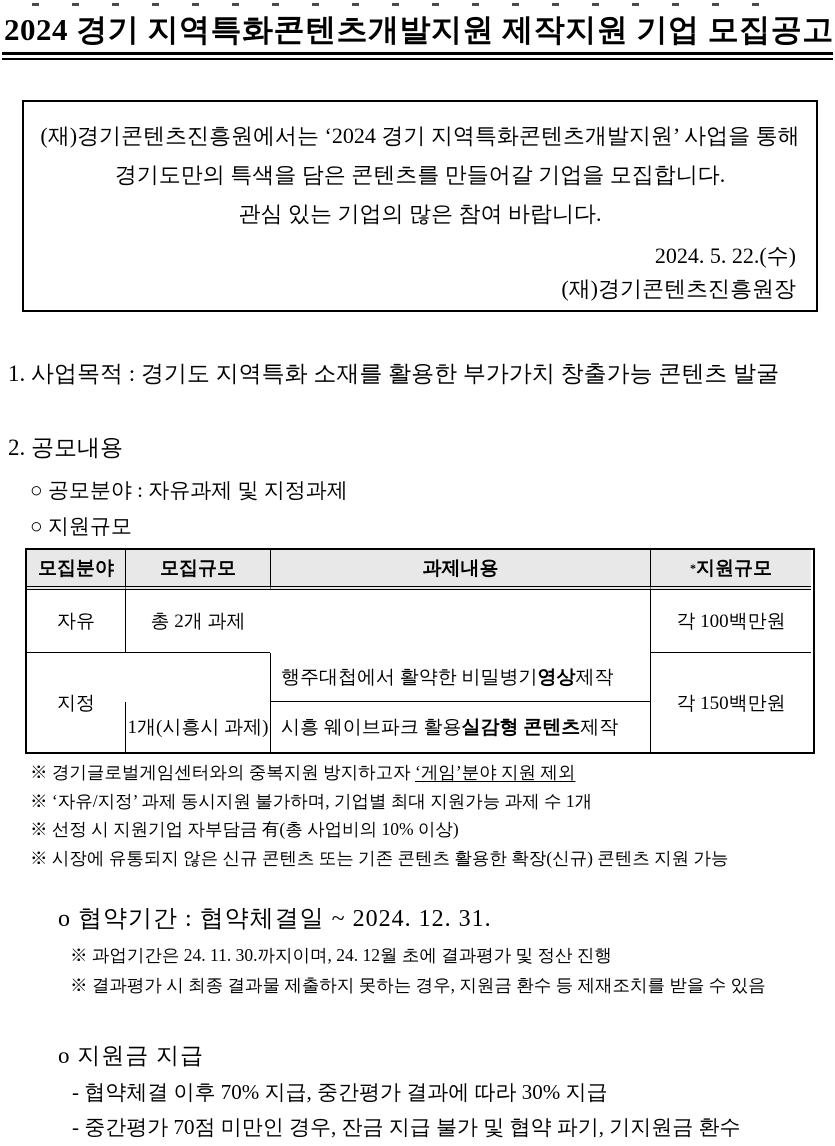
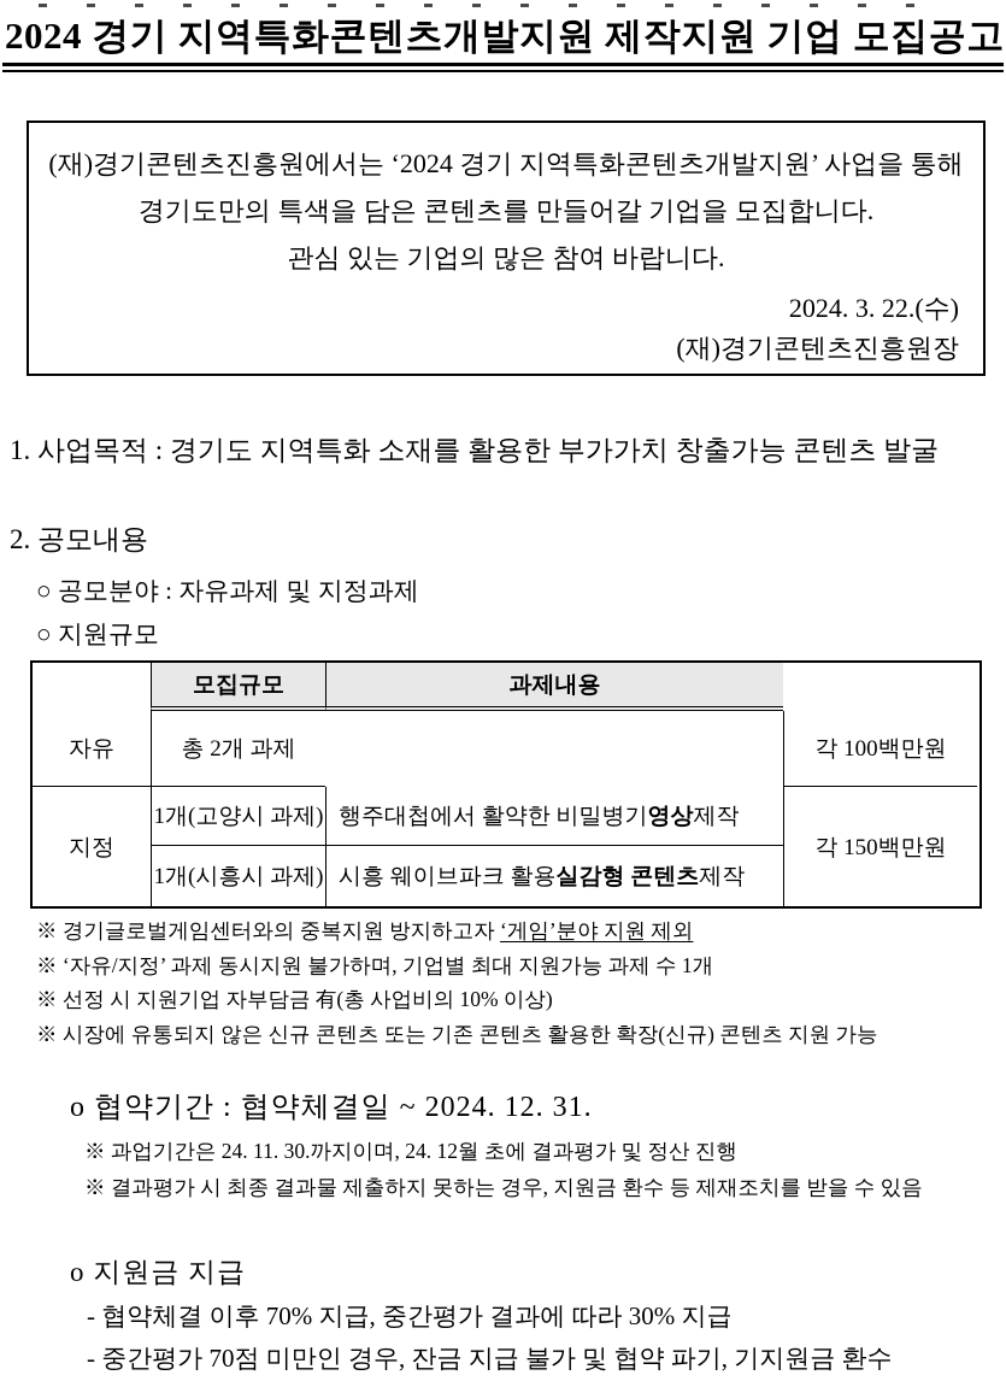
  2024 경기 지역특화콘텐츠개발지원 제작지원 기업 모집공고
  (재)경기콘텐츠진흥원에서는 ‘2024 경기 지역특화콘텐츠개발지원’ 사업을 통해
  경기도만의 특색을 담은 콘텐츠를 만들어갈 기업을 모집합니다.
  관심 있는 기업의 많은 참여 바랍니다.
- 2024. 5. 22.(수)
+ 2024. 3. 22.(수)
  (재)경기콘텐츠진흥원장
  1. 사업목적 : 경기도 지역특화 소재를 활용한 부가가치 창출가능 콘텐츠 발굴
  2. 공모내용
  ○ 공모분야 : 자유과제 및 지정과제
  ○ 지원규모
- 모집분야
  모집규모
  과제내용
- *
- 지원규모
  자유
  총 2개 과제
  각 100백만원
  지정
+ 1개(고양시 과제)
  행주대첩에서 활약한 비밀병기
  영상
  제작
  각 150백만원
  1개(시흥시 과제)
  시흥 웨이브파크 활용
  실감형 콘텐츠
  제작
  ※ 경기글로벌게임센터와의 중복지원 방지하고자 ‘게임’분야 지원 제외
  ※ ‘자유/지정’ 과제 동시지원 불가하며, 기업별 최대 지원가능 과제 수 1개
  ※ 선정 시 지원기업 자부담금 有(총 사업비의 10% 이상)
  ※ 시장에 유통되지 않은 신규 콘텐츠 또는 기존 콘텐츠 활용한 확장(신규) 콘텐츠 지원 가능
  o 협약기간 : 협약체결일 ~ 2024. 12. 31.
  ※ 과업기간은 24. 11. 30.까지이며, 24. 12월 초에 결과평가 및 정산 진행
  ※ 결과평가 시 최종 결과물 제출하지 못하는 경우, 지원금 환수 등 제재조치를 받을 수 있음
  o 지원금 지급
  - 협약체결 이후 70% 지급, 중간평가 결과에 따라 30% 지급
  - 중간평가 70점 미만인 경우, 잔금 지급 불가 및 협약 파기, 기지원금 환수
